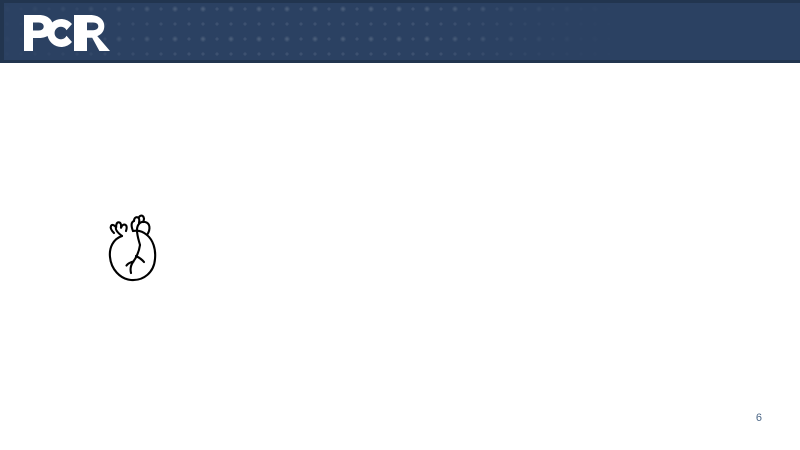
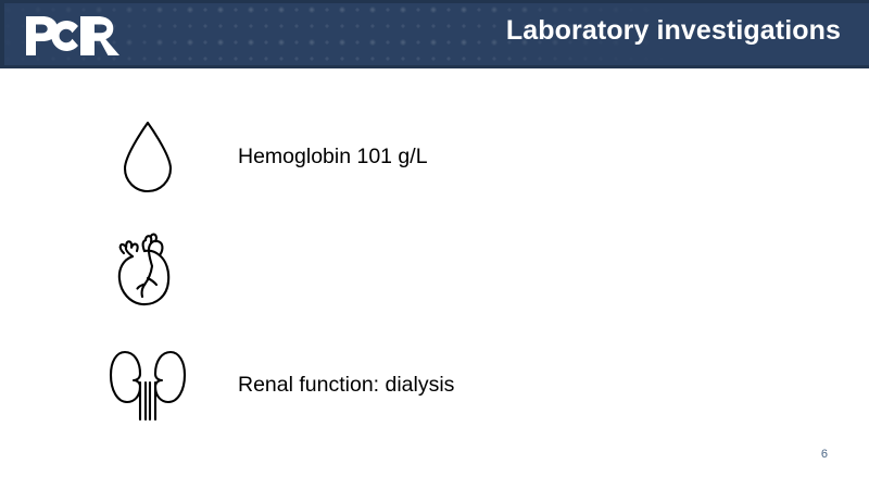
+ Laboratory investigations
+ Hemoglobin 101 g/L
+ Renal function: dialysis
  6
